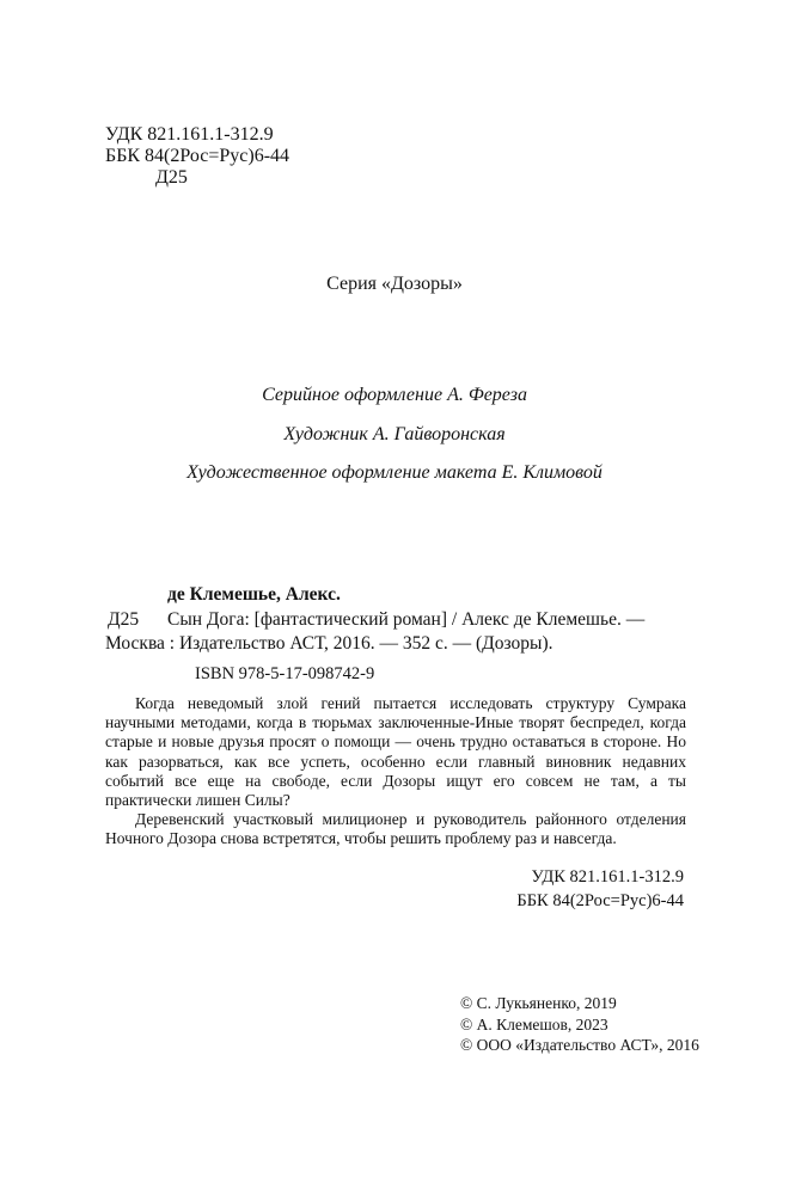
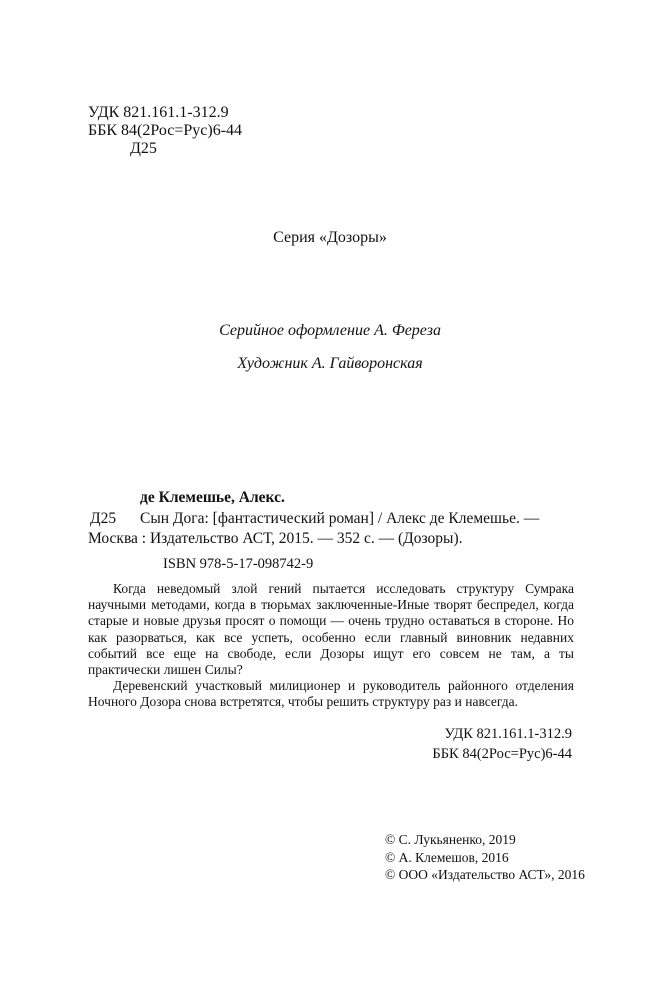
  УДК 821.161.1-312.9
  ББК 84(2Рос=Рус)6-44
  Д25
  Серия «Дозоры»
  Серийное оформление А. Фереза
  Художник А. Гайворонская
- Художественное оформление макета Е. Климовой
  де Клемешье, Алекс.
  Д25 Сын Дога: [фантастический роман] / Алекс де Клемешье. —
- Москва : Издательство АСТ, 2016. — 352 с. — (Дозоры).
+ Москва : Издательство АСТ, 2015. — 352 с. — (Дозоры).
  ISBN 978-5-17-098742-9
  Когда неведомый злой гений пытается исследовать структуру Сумрака научными методами, когда в тюрьмах заключенные-Иные творят беспредел, когда старые и новые друзья просят о помощи — очень трудно оставаться в стороне. Но как разорваться, как все успеть, особенно если главный виновник недавних событий все еще на свободе, если Дозоры ищут его совсем не там, а ты практически лишен Силы?
- Деревенский участковый милиционер и руководитель районного отделения Ночного Дозора снова встретятся, чтобы решить проблему раз и навсегда.
+ Деревенский участковый милиционер и руководитель районного отделения Ночного Дозора снова встретятся, чтобы решить структуру раз и навсегда.
  УДК 821.161.1-312.9
  ББК 84(2Рос=Рус)6-44
  © С. Лукьяненко, 2019
- © А. Клемешов, 2023
+ © А. Клемешов, 2016
  © ООО «Издательство АСТ», 2016
